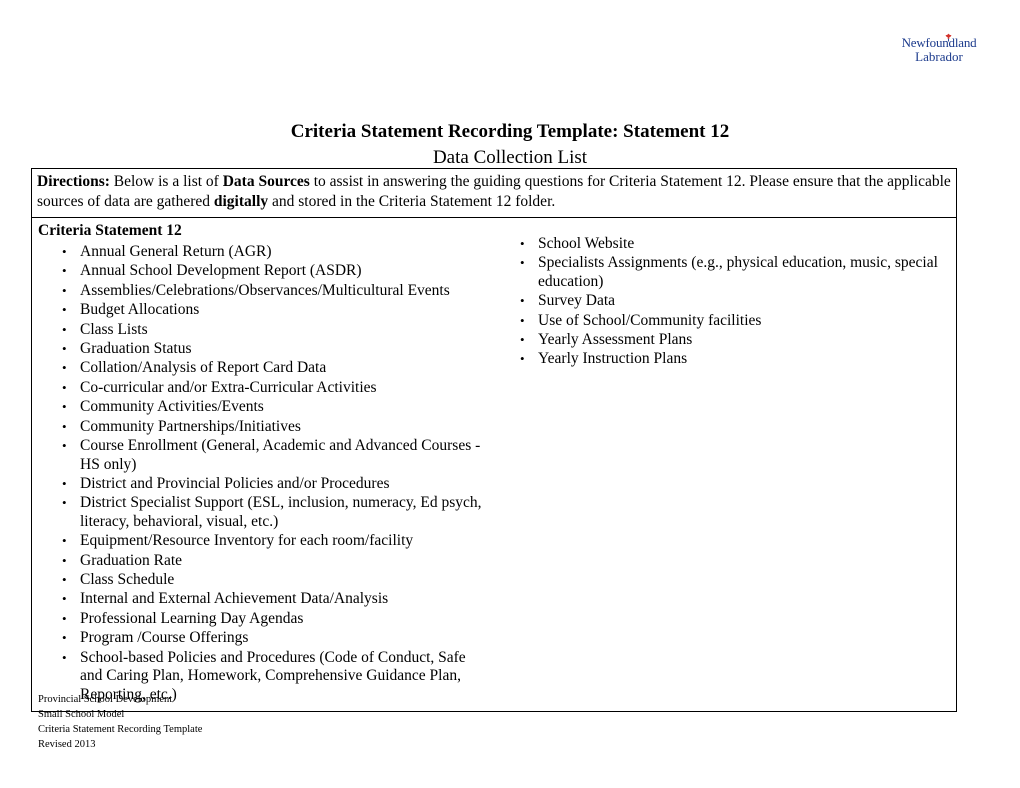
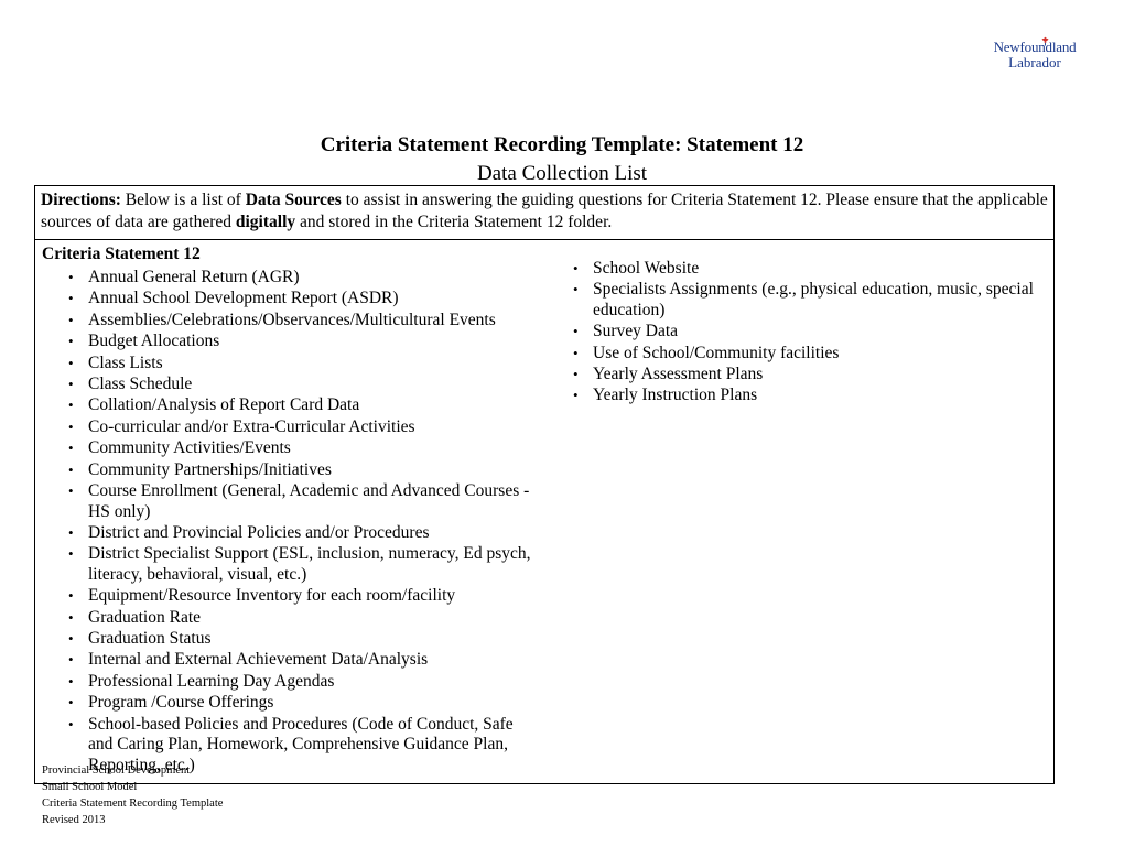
  Newfoundland
  Labrador
  Criteria Statement Recording Template: Statement 12
  Data Collection List
  Directions: Below is a list of Data Sources to assist in answering the guiding questions for Criteria Statement 12. Please ensure that the applicable sources of data are gathered digitally and stored in the Criteria Statement 12 folder.
  Criteria Statement 12
  Annual General Return (AGR)
  Annual School Development Report (ASDR)
  Assemblies/Celebrations/Observances/Multicultural Events
  Budget Allocations
  Class Lists
- Graduation Status
+ Class Schedule
  Collation/Analysis of Report Card Data
  Co-curricular and/or Extra-Curricular Activities
  Community Activities/Events
  Community Partnerships/Initiatives
  Course Enrollment (General, Academic and Advanced Courses - HS only)
  District and Provincial Policies and/or Procedures
  District Specialist Support (ESL, inclusion, numeracy, Ed psych, literacy, behavioral, visual, etc.)
  Equipment/Resource Inventory for each room/facility
  Graduation Rate
- Class Schedule
+ Graduation Status
  Internal and External Achievement Data/Analysis
  Professional Learning Day Agendas
  Program /Course Offerings
  School-based Policies and Procedures (Code of Conduct, Safe and Caring Plan, Homework, Comprehensive Guidance Plan, Reporting, etc.)
  School Website
  Specialists Assignments (e.g., physical education, music, special education)
  Survey Data
  Use of School/Community facilities
  Yearly Assessment Plans
  Yearly Instruction Plans
  Provincial School Development
  Small School Model
  Criteria Statement Recording Template
  Revised 2013
